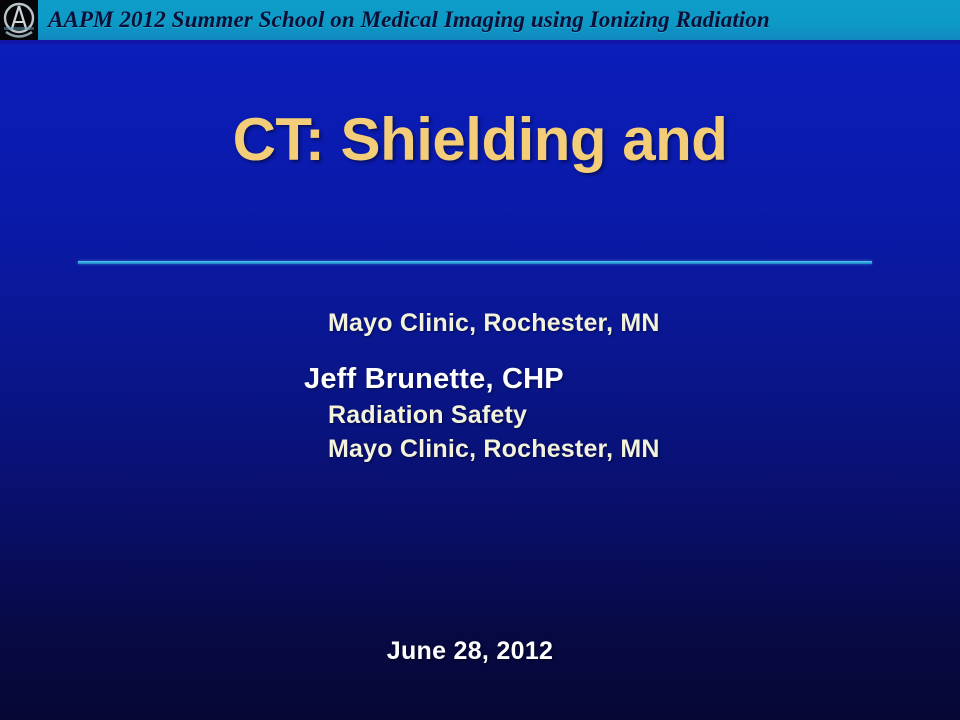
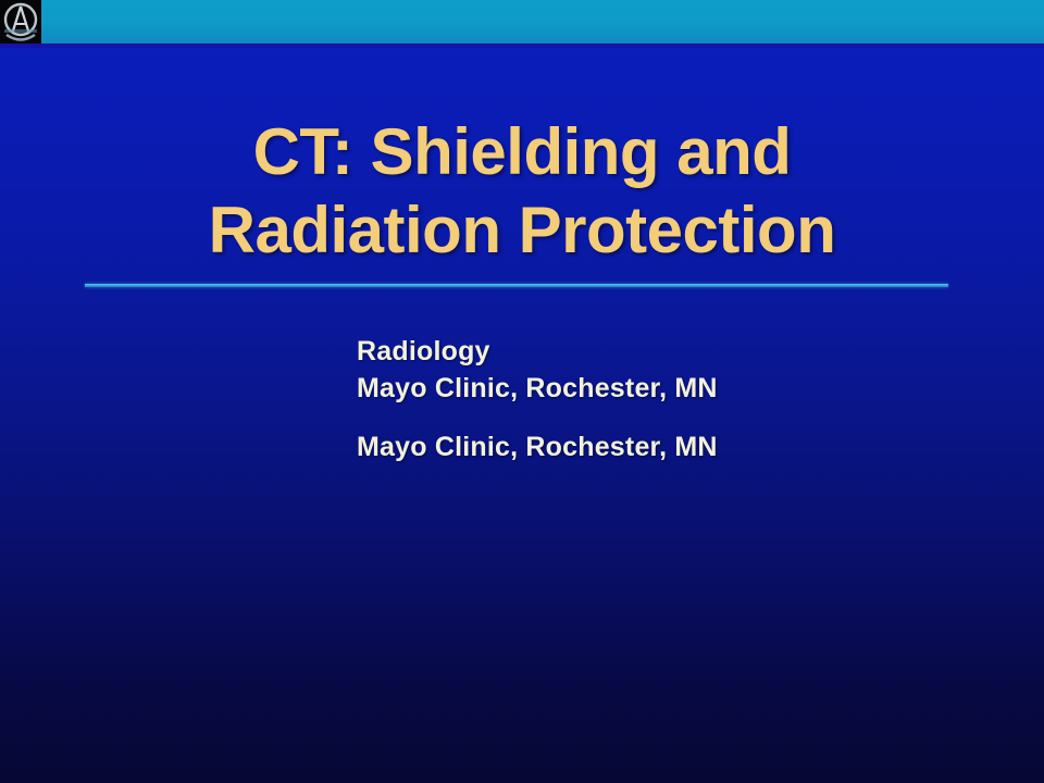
- AAPM 2012 Summer School on Medical Imaging using Ionizing Radiation
  CT: Shielding and
+ Radiation Protection
+ Radiology
  Mayo Clinic, Rochester, MN
- Jeff Brunette, CHP
- Radiation Safety
  Mayo Clinic, Rochester, MN
- June 28, 2012
